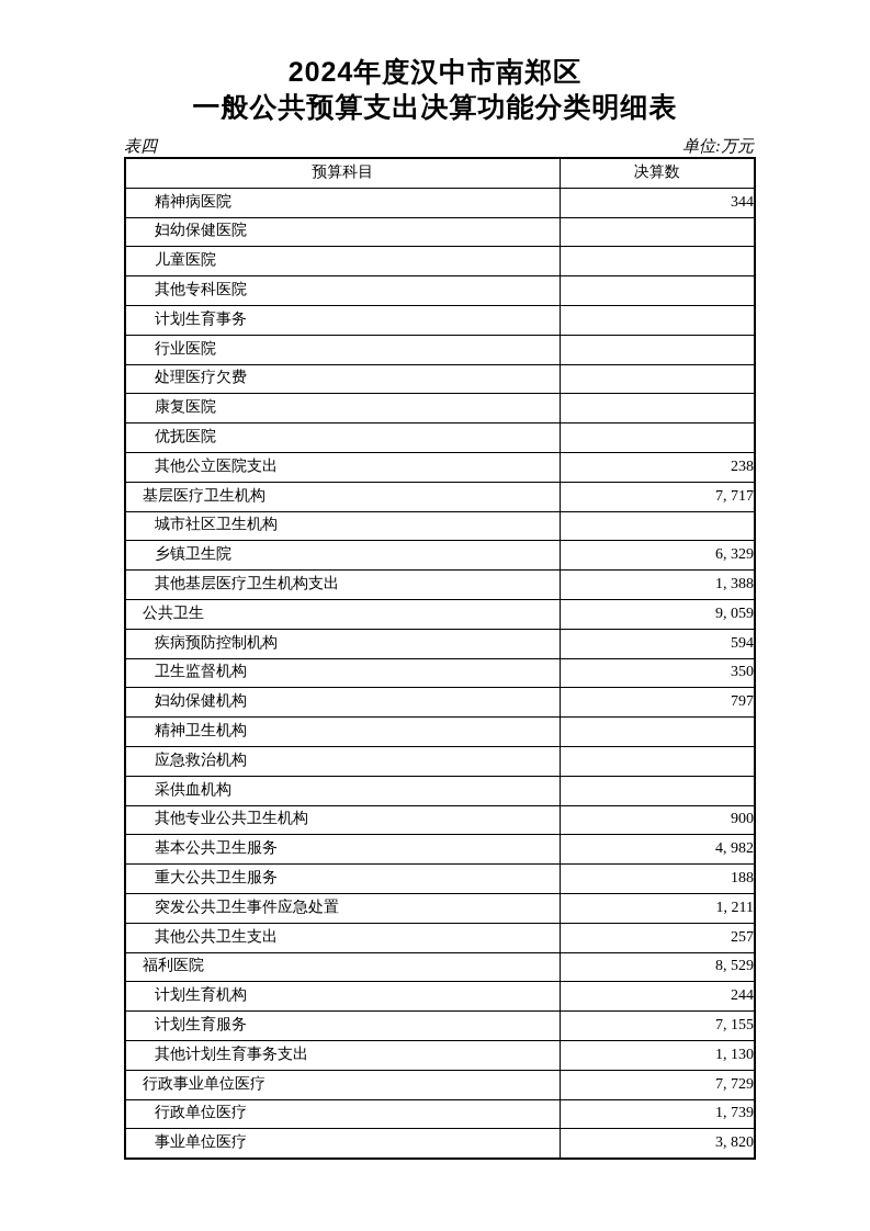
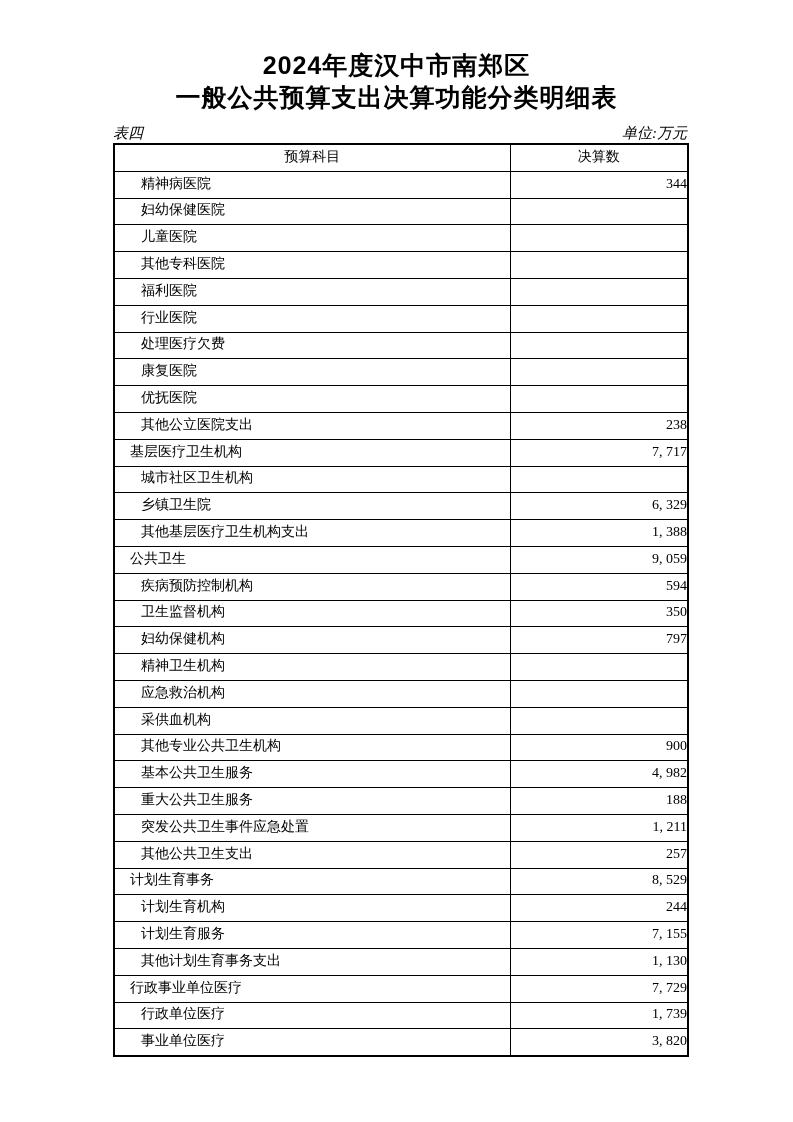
  2024年度汉中市南郑区
  一般公共预算支出决算功能分类明细表
  表四
  单位:万元
  预算科目	决算数
  精神病医院	344
  妇幼保健医院
  儿童医院
  其他专科医院
- 计划生育事务
+ 福利医院
  行业医院
  处理医疗欠费
  康复医院
  优抚医院
  其他公立医院支出	238
  基层医疗卫生机构	7, 717
  城市社区卫生机构
  乡镇卫生院	6, 329
  其他基层医疗卫生机构支出	1, 388
  公共卫生	9, 059
  疾病预防控制机构	594
  卫生监督机构	350
  妇幼保健机构	797
  精神卫生机构
  应急救治机构
  采供血机构
  其他专业公共卫生机构	900
  基本公共卫生服务	4, 982
  重大公共卫生服务	188
  突发公共卫生事件应急处置	1, 211
  其他公共卫生支出	257
- 福利医院	8, 529
+ 计划生育事务	8, 529
  计划生育机构	244
  计划生育服务	7, 155
  其他计划生育事务支出	1, 130
  行政事业单位医疗	7, 729
  行政单位医疗	1, 739
  事业单位医疗	3, 820
